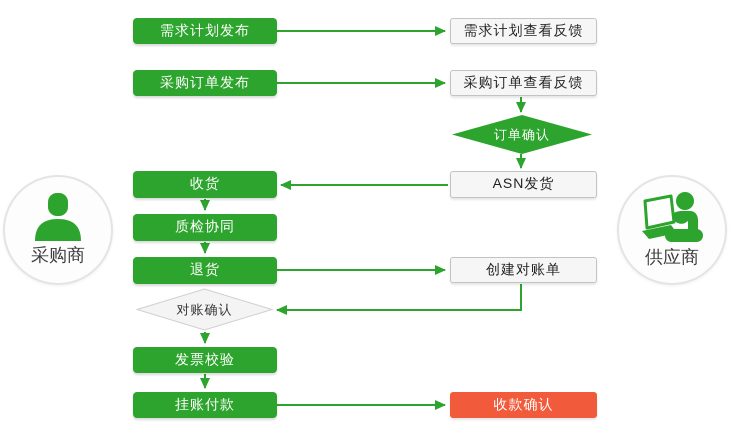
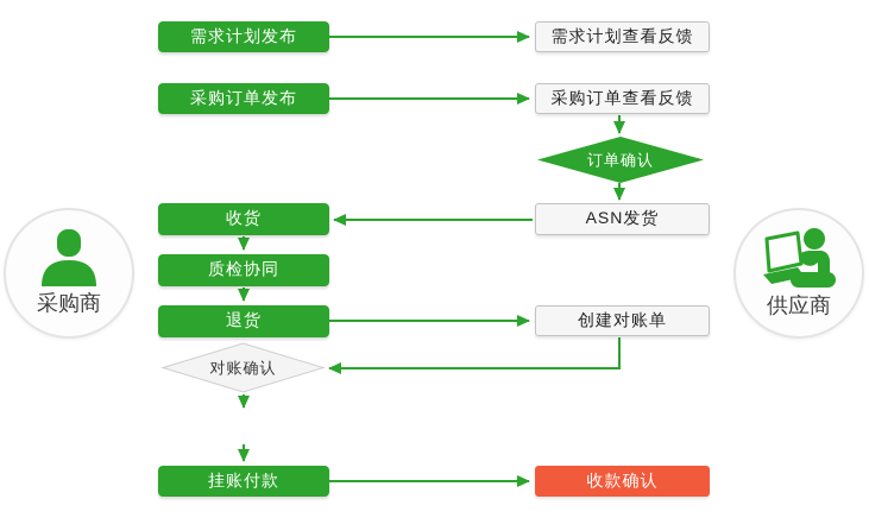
  采购商
  供应商
  需求计划发布
  采购订单发布
  收货
  质检协同
  退货
- 发票校验
  挂账付款
  需求计划查看反馈
  采购订单查看反馈
  ASN发货
  创建对账单
  收款确认
  订单确认
  对账确认
